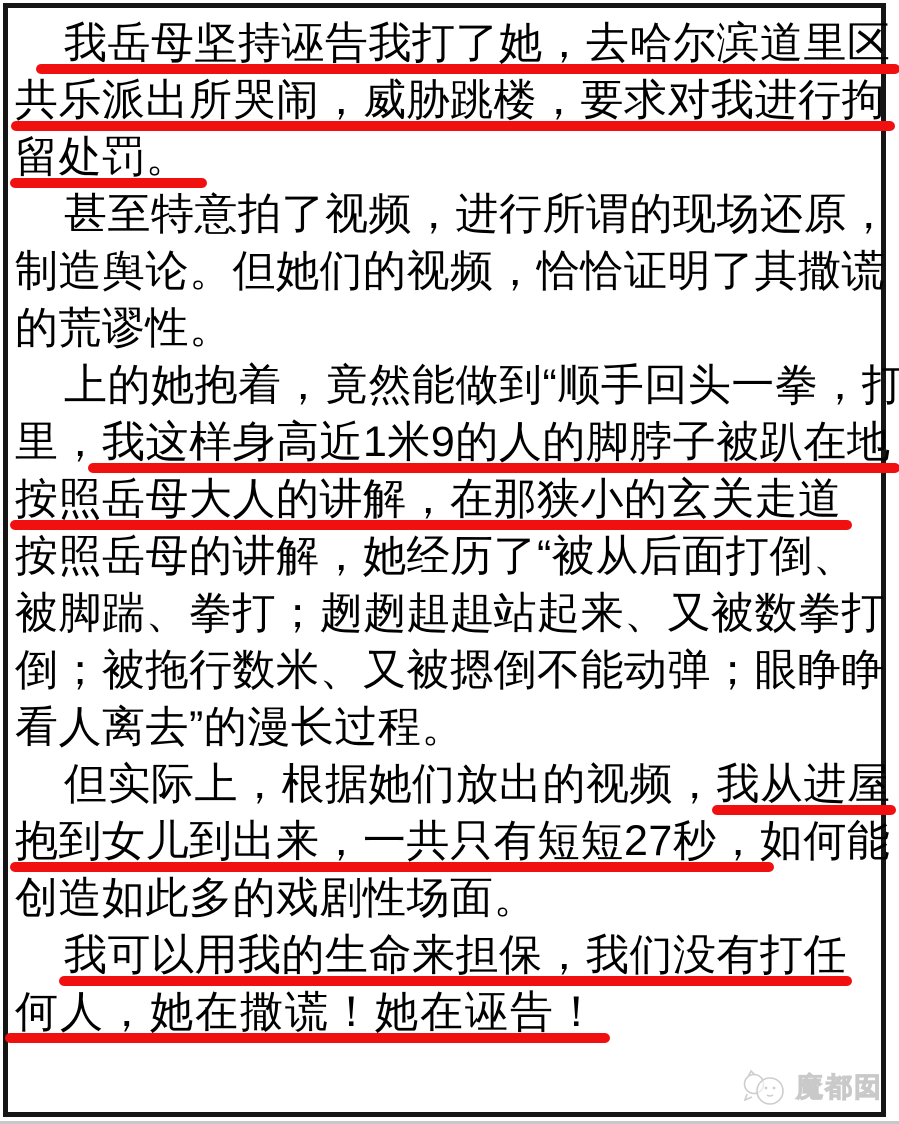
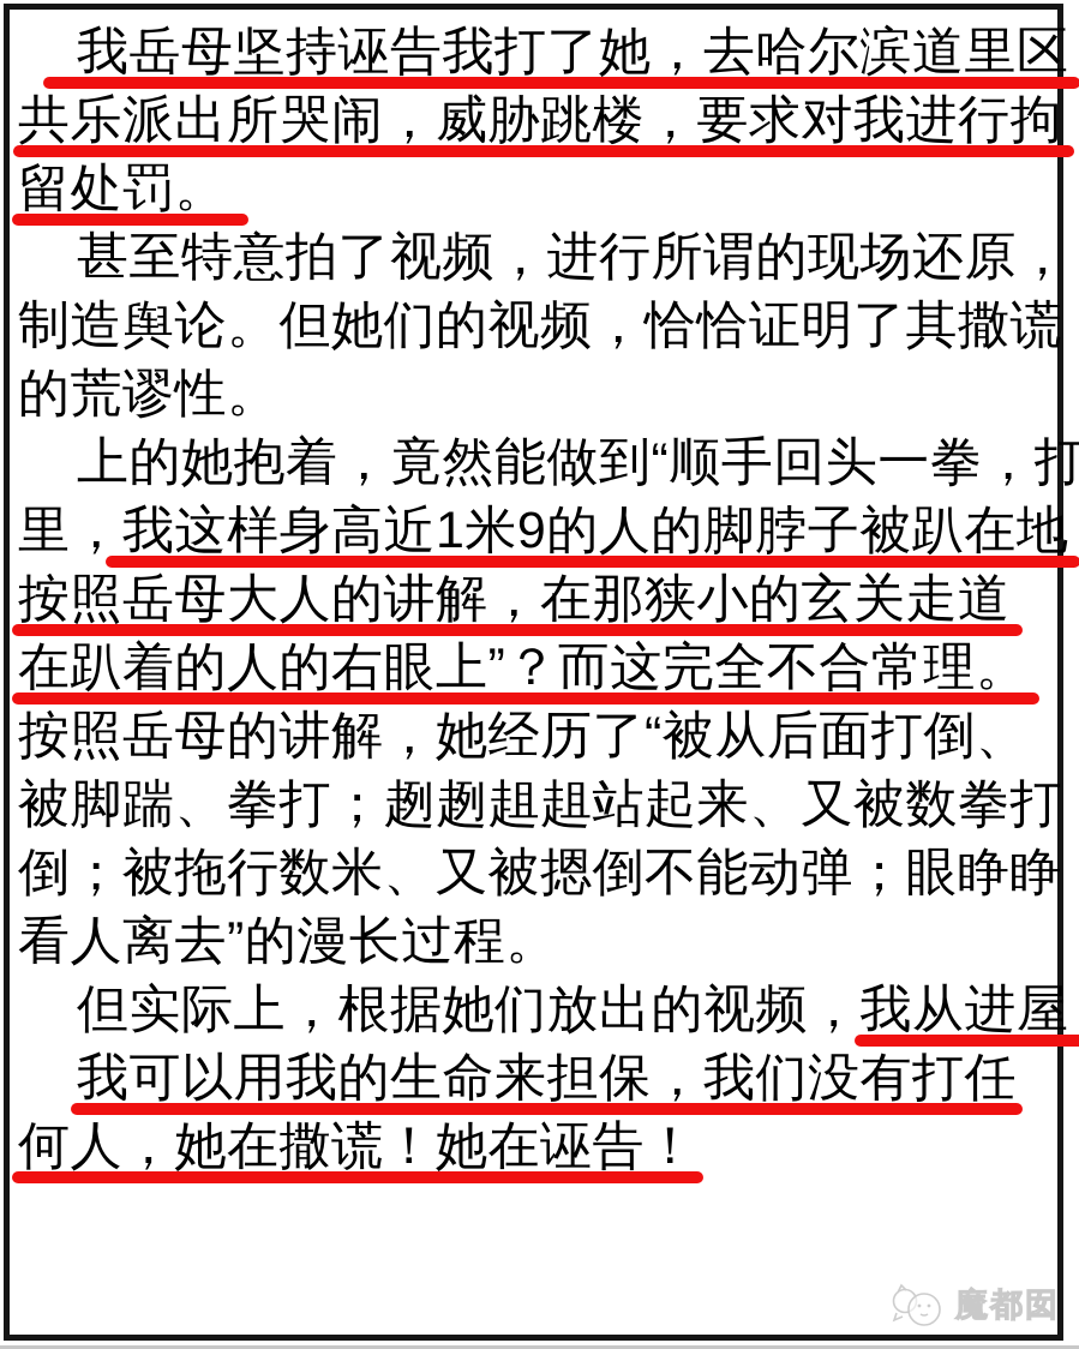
  我岳母坚持诬告我打了她，去哈尔滨道里区
  共乐派出所哭闹，威胁跳楼，要求对我进行拘
  留处罚。
  甚至特意拍了视频，进行所谓的现场还原，
  制造舆论。但她们的视频，恰恰证明了其撒谎
  的荒谬性。
  上的她抱着，竟然能做到“顺手回头一拳，打
  里，我这样身高近1米9的人的脚脖子被趴在地
  按照岳母大人的讲解，在那狭小的玄关走道
+ 在趴着的人的右眼上”？而这完全不合常理。
  按照岳母的讲解，她经历了“被从后面打倒、
  被脚踹、拳打；趔趔趄趄站起来、又被数拳打
  倒；被拖行数米、又被摁倒不能动弹；眼睁睁
  看人离去”的漫长过程。
  但实际上，根据她们放出的视频，我从进屋
- 抱到女儿到出来，一共只有短短27秒，如何能
- 创造如此多的戏剧性场面。
  我可以用我的生命来担保，我们没有打任
  何人，她在撒谎！她在诬告！
  魔都囡
